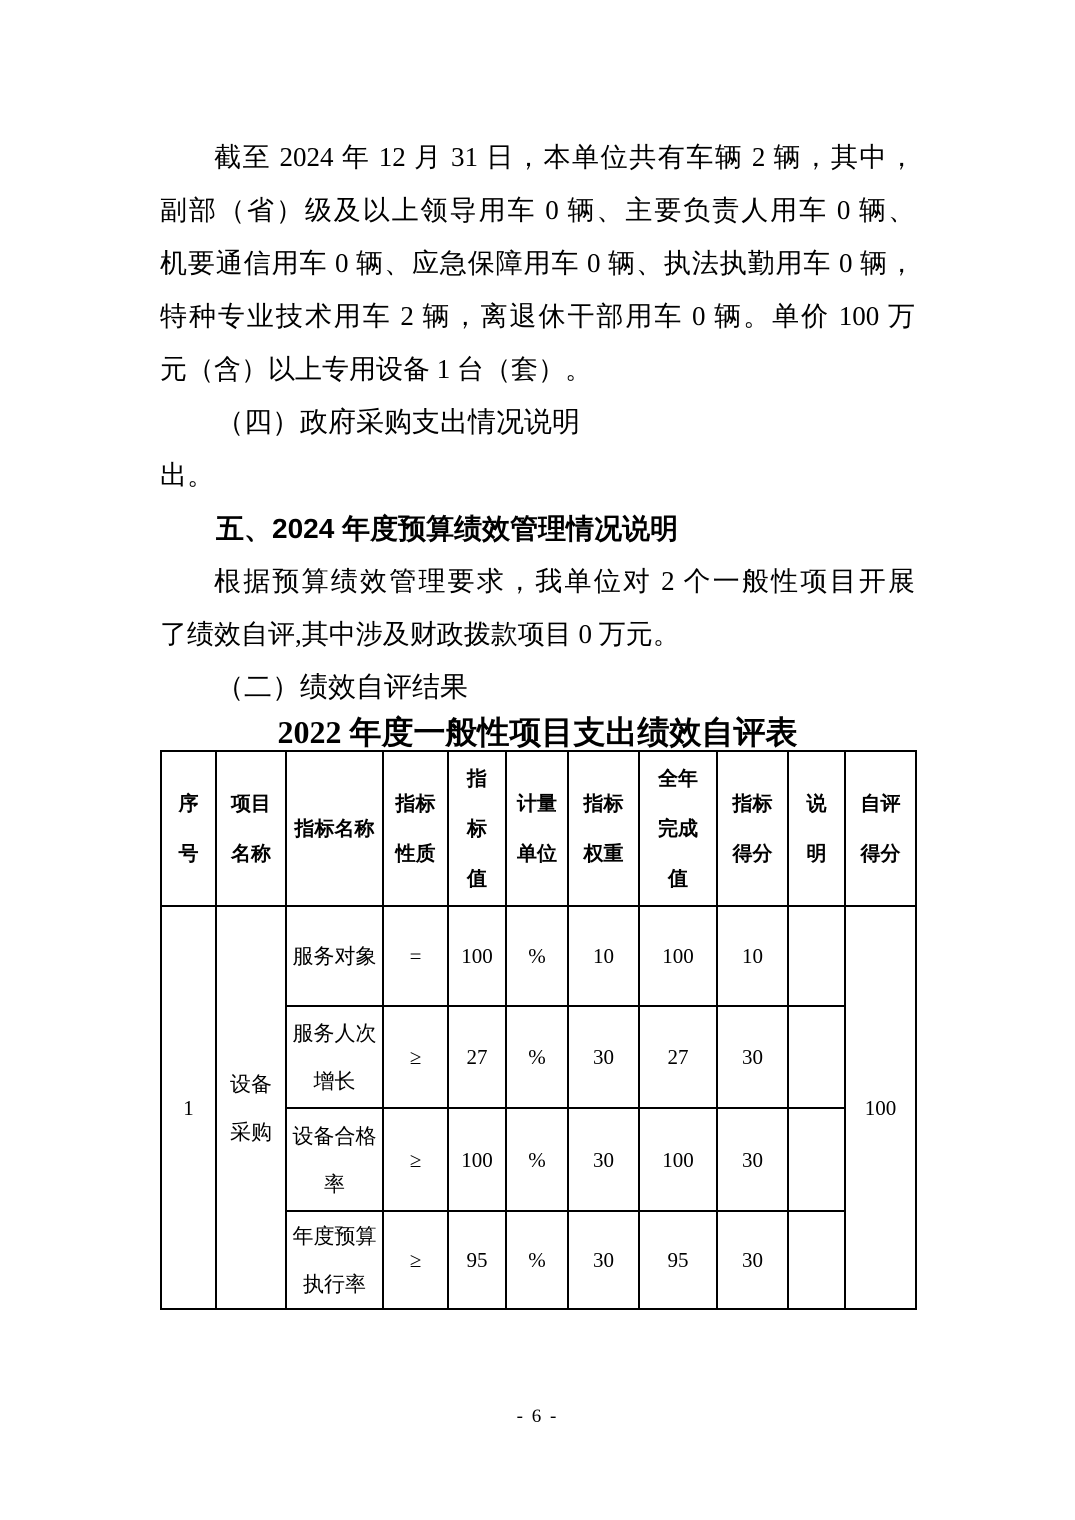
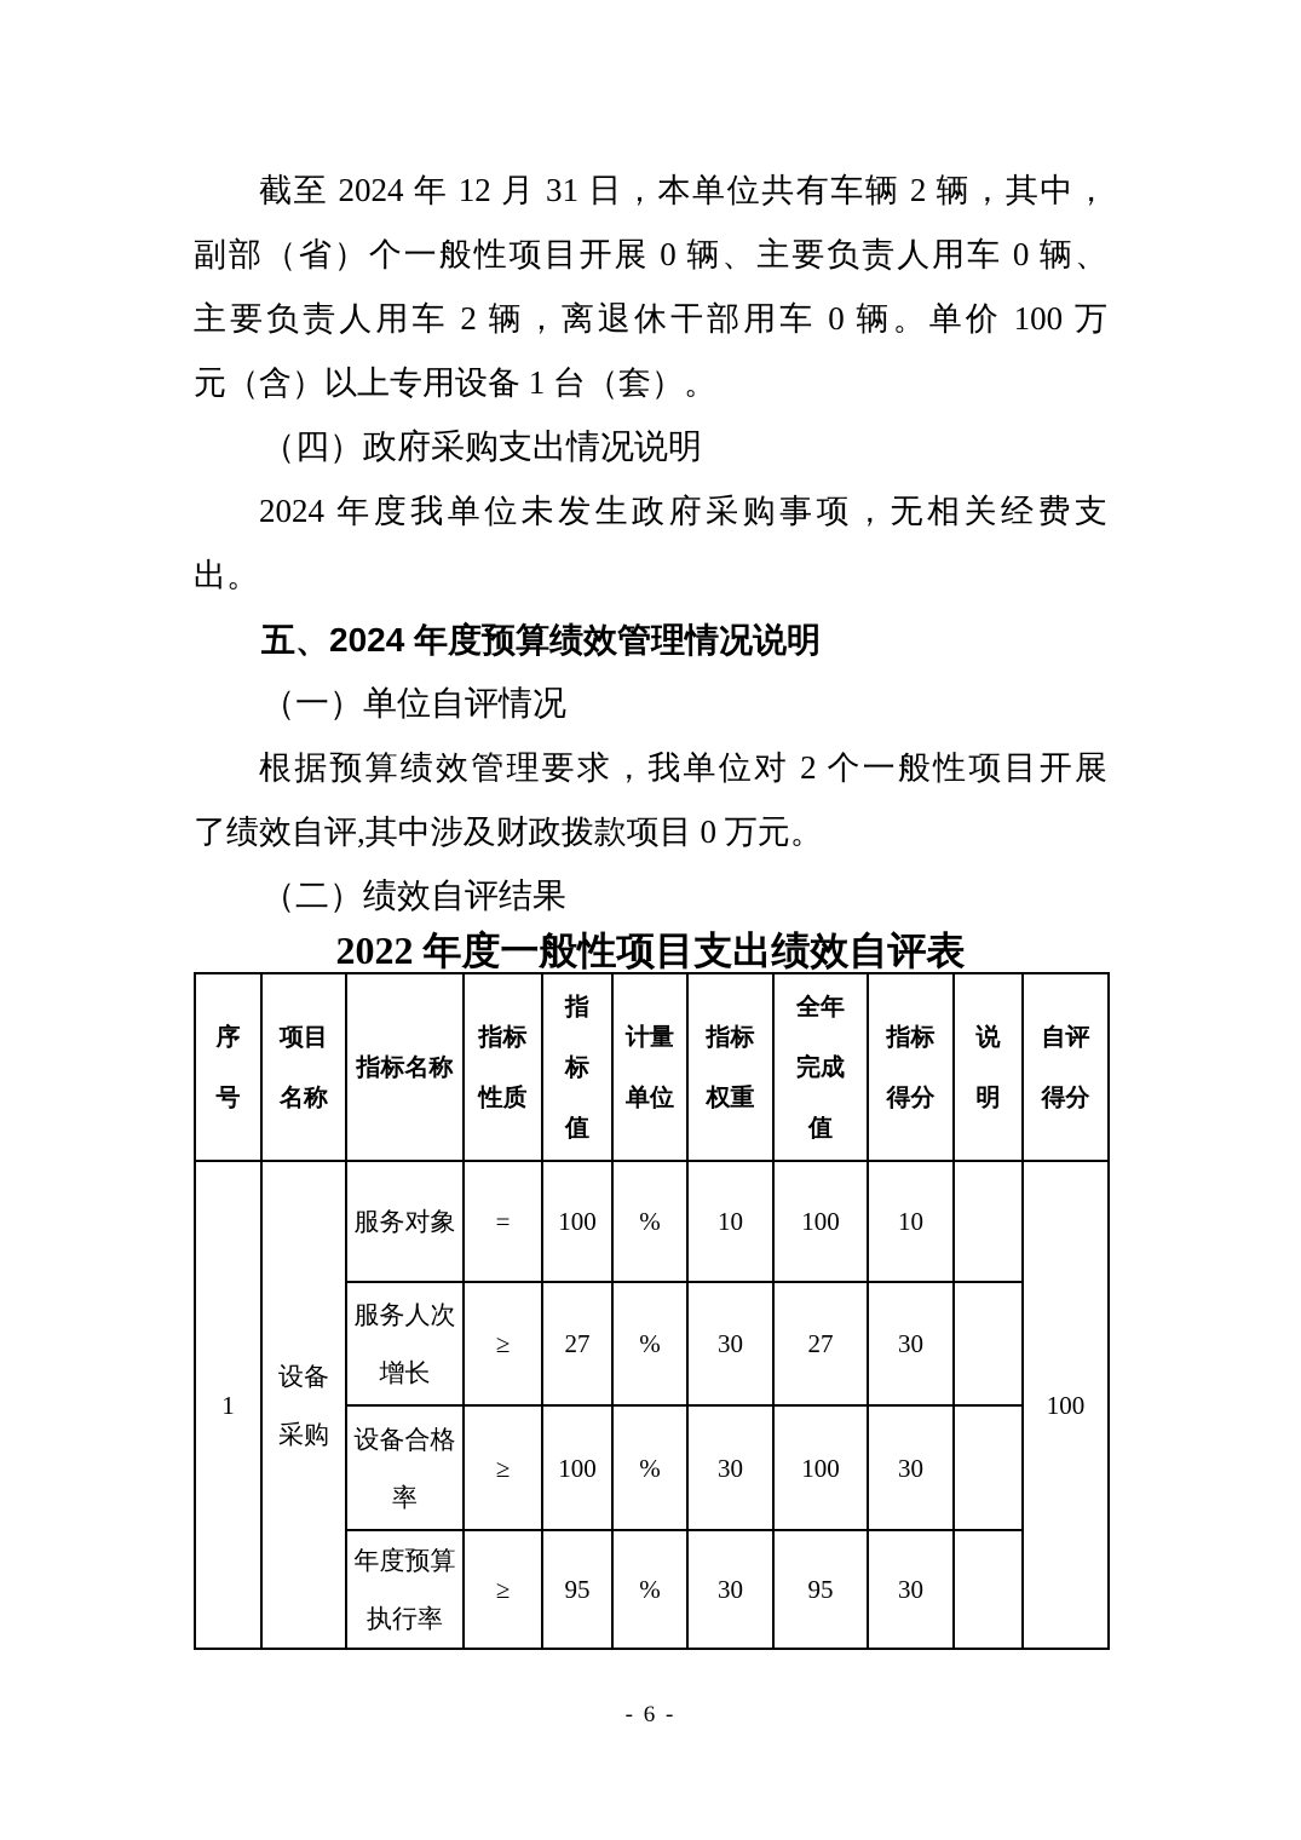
  截至 2024 年 12 月 31 日，本单位共有车辆 2 辆，其中，
- 副部（省）级及以上领导用车 0 辆、主要负责人用车 0 辆、
+ 副部（省）个一般性项目开展 0 辆、主要负责人用车 0 辆、
- 机要通信用车 0 辆、应急保障用车 0 辆、执法执勤用车 0 辆，
- 特种专业技术用车 2 辆，离退休干部用车 0 辆。单价 100 万
+ 主要负责人用车 2 辆，离退休干部用车 0 辆。单价 100 万
  元（含）以上专用设备 1 台（套）。
  （四）政府采购支出情况说明
+ 2024 年度我单位未发生政府采购事项，无相关经费支
  出。
  五、2024 年度预算绩效管理情况说明
+ （一）单位自评情况
  根据预算绩效管理要求，我单位对 2 个一般性项目开展
  了绩效自评,其中涉及财政拨款项目 0 万元。
  （二）绩效自评结果
  2022 年度一般性项目支出绩效自评表
  序 号	项目 名称	指标名称	指标 性质	指 标 值	计量 单位	指标 权重	全年 完成 值	指标 得分	说 明	自评 得分
  1	设备 采购	服务对象	=	100	%	10	100	10		100
  服务人次 增长	≥	27	%	30	27	30
  设备合格 率	≥	100	%	30	100	30
  年度预算 执行率	≥	95	%	30	95	30
  - 6 -
